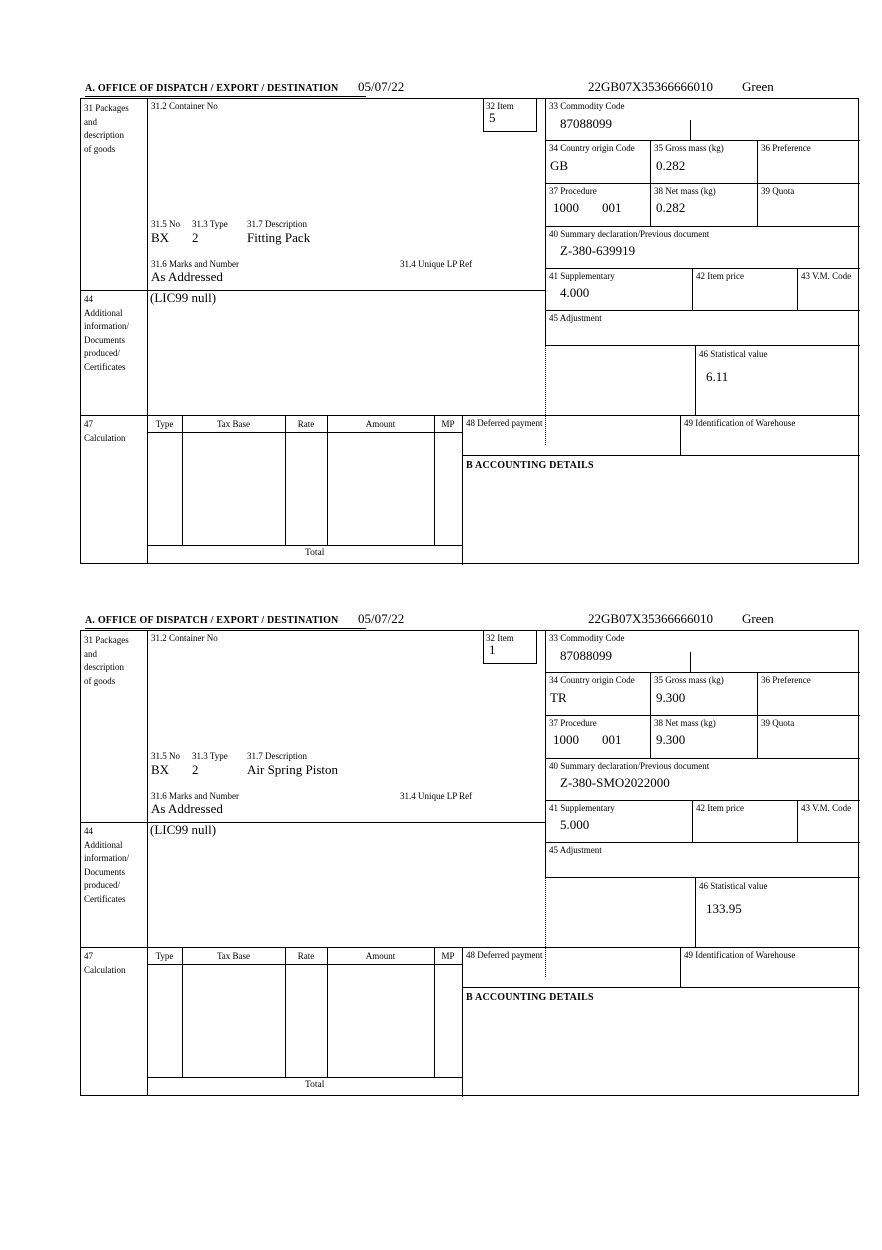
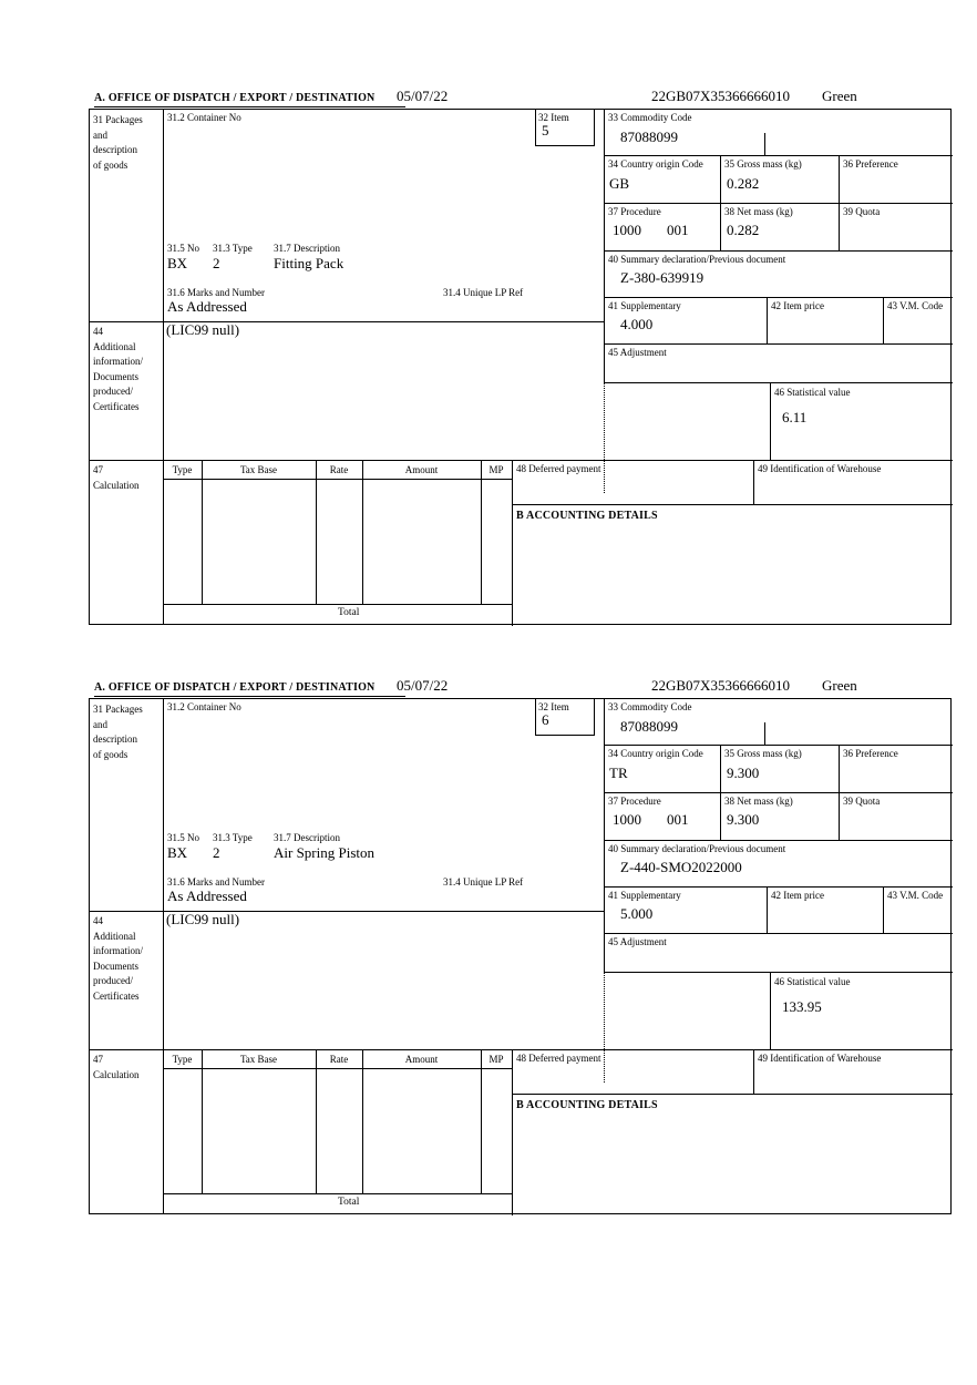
  A. OFFICE OF DISPATCH / EXPORT / DESTINATION
  05/07/22
  22GB07X35366666010
  Green
  31 Packages
  and
  description
  of goods
  31.2 Container No
  32 Item
  33 Commodity Code
  34 Country origin Code
  35 Gross mass (kg)
  36 Preference
  37 Procedure
  38 Net mass (kg)
  39 Quota
  40 Summary declaration/Previous document
  31.5 No
  31.3 Type
  31.7 Description
  31.6 Marks and Number
  31.4 Unique LP Ref
  41 Supplementary
  42 Item price
  43 V.M. Code
  44
  Additional
  information/
  Documents
  produced/
  Certificates
  45 Adjustment
  46 Statistical value
  47
  Calculation
  48 Deferred payment
  49 Identification of Warehouse
  B ACCOUNTING DETAILS
  Type
  Tax Base
  Rate
  Amount
  MP
  Total
  5
  87088099
  GB
  0.282
  1000
  001
  0.282
  Z-380-639919
  BX
  2
  Fitting Pack
  As Addressed
  4.000
  (LIC99 null)
  6.11
  A. OFFICE OF DISPATCH / EXPORT / DESTINATION
  05/07/22
  22GB07X35366666010
  Green
  31 Packages
  and
  description
  of goods
  31.2 Container No
  32 Item
  33 Commodity Code
  34 Country origin Code
  35 Gross mass (kg)
  36 Preference
  37 Procedure
  38 Net mass (kg)
  39 Quota
  40 Summary declaration/Previous document
  31.5 No
  31.3 Type
  31.7 Description
  31.6 Marks and Number
  31.4 Unique LP Ref
  41 Supplementary
  42 Item price
  43 V.M. Code
  44
  Additional
  information/
  Documents
  produced/
  Certificates
  45 Adjustment
  46 Statistical value
  47
  Calculation
  48 Deferred payment
  49 Identification of Warehouse
  B ACCOUNTING DETAILS
  Type
  Tax Base
  Rate
  Amount
  MP
  Total
- 1
+ 6
  87088099
  TR
  9.300
  1000
  001
  9.300
- Z-380-SMO2022000
+ Z-440-SMO2022000
  BX
  2
  Air Spring Piston
  As Addressed
  5.000
  (LIC99 null)
  133.95
